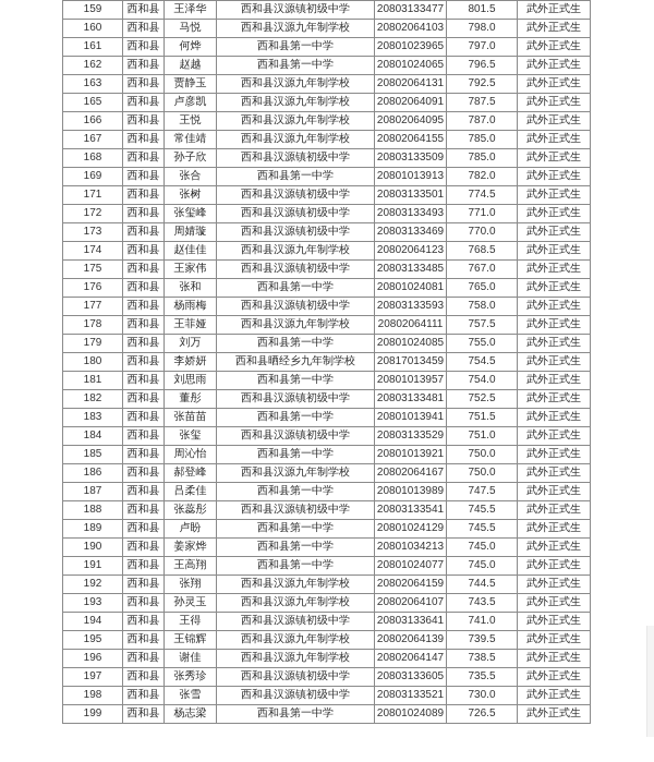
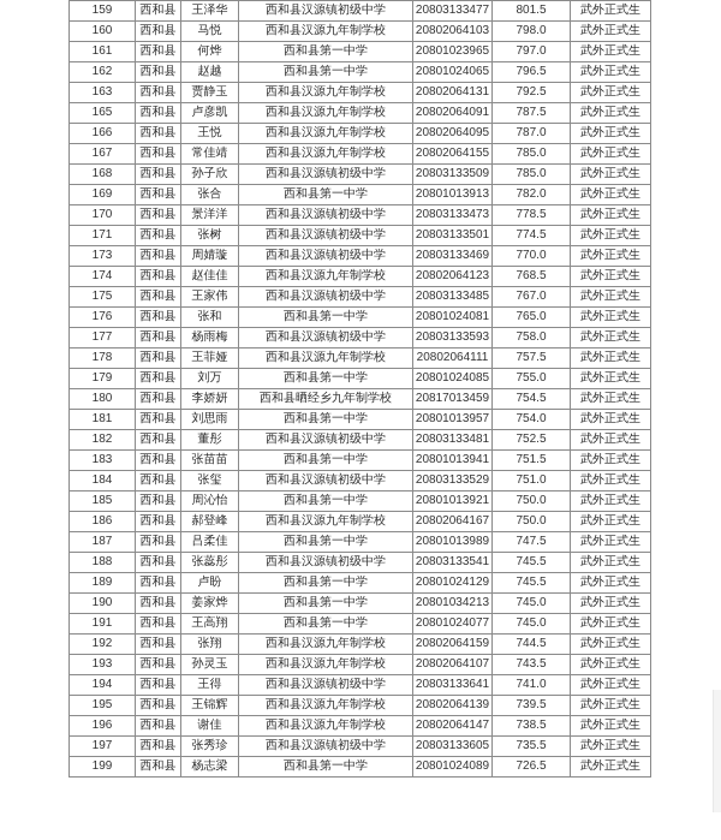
  159	西和县	王泽华	西和县汉源镇初级中学	20803133477	801.5	武外正式生
  160	西和县	马悦	西和县汉源九年制学校	20802064103	798.0	武外正式生
  161	西和县	何烨	西和县第一中学	20801023965	797.0	武外正式生
  162	西和县	赵越	西和县第一中学	20801024065	796.5	武外正式生
  163	西和县	贾静玉	西和县汉源九年制学校	20802064131	792.5	武外正式生
  165	西和县	卢彦凯	西和县汉源九年制学校	20802064091	787.5	武外正式生
  166	西和县	王悦	西和县汉源九年制学校	20802064095	787.0	武外正式生
  167	西和县	常佳靖	西和县汉源九年制学校	20802064155	785.0	武外正式生
  168	西和县	孙子欣	西和县汉源镇初级中学	20803133509	785.0	武外正式生
  169	西和县	张合	西和县第一中学	20801013913	782.0	武外正式生
+ 170	西和县	景洋洋	西和县汉源镇初级中学	20803133473	778.5	武外正式生
  171	西和县	张树	西和县汉源镇初级中学	20803133501	774.5	武外正式生
- 172	西和县	张玺峰	西和县汉源镇初级中学	20803133493	771.0	武外正式生
  173	西和县	周婧璇	西和县汉源镇初级中学	20803133469	770.0	武外正式生
  174	西和县	赵佳佳	西和县汉源九年制学校	20802064123	768.5	武外正式生
  175	西和县	王家伟	西和县汉源镇初级中学	20803133485	767.0	武外正式生
  176	西和县	张和	西和县第一中学	20801024081	765.0	武外正式生
  177	西和县	杨雨梅	西和县汉源镇初级中学	20803133593	758.0	武外正式生
  178	西和县	王菲娅	西和县汉源九年制学校	20802064111	757.5	武外正式生
  179	西和县	刘万	西和县第一中学	20801024085	755.0	武外正式生
  180	西和县	李娇妍	西和县晒经乡九年制学校	20817013459	754.5	武外正式生
  181	西和县	刘思雨	西和县第一中学	20801013957	754.0	武外正式生
  182	西和县	董彤	西和县汉源镇初级中学	20803133481	752.5	武外正式生
  183	西和县	张苗苗	西和县第一中学	20801013941	751.5	武外正式生
  184	西和县	张玺	西和县汉源镇初级中学	20803133529	751.0	武外正式生
  185	西和县	周沁怡	西和县第一中学	20801013921	750.0	武外正式生
  186	西和县	郝登峰	西和县汉源九年制学校	20802064167	750.0	武外正式生
  187	西和县	吕柔佳	西和县第一中学	20801013989	747.5	武外正式生
  188	西和县	张蕊彤	西和县汉源镇初级中学	20803133541	745.5	武外正式生
  189	西和县	卢盼	西和县第一中学	20801024129	745.5	武外正式生
  190	西和县	姜家烨	西和县第一中学	20801034213	745.0	武外正式生
  191	西和县	王高翔	西和县第一中学	20801024077	745.0	武外正式生
  192	西和县	张翔	西和县汉源九年制学校	20802064159	744.5	武外正式生
  193	西和县	孙灵玉	西和县汉源九年制学校	20802064107	743.5	武外正式生
  194	西和县	王得	西和县汉源镇初级中学	20803133641	741.0	武外正式生
  195	西和县	王锦辉	西和县汉源九年制学校	20802064139	739.5	武外正式生
  196	西和县	谢佳	西和县汉源九年制学校	20802064147	738.5	武外正式生
  197	西和县	张秀珍	西和县汉源镇初级中学	20803133605	735.5	武外正式生
- 198	西和县	张雪	西和县汉源镇初级中学	20803133521	730.0	武外正式生
  199	西和县	杨志梁	西和县第一中学	20801024089	726.5	武外正式生
